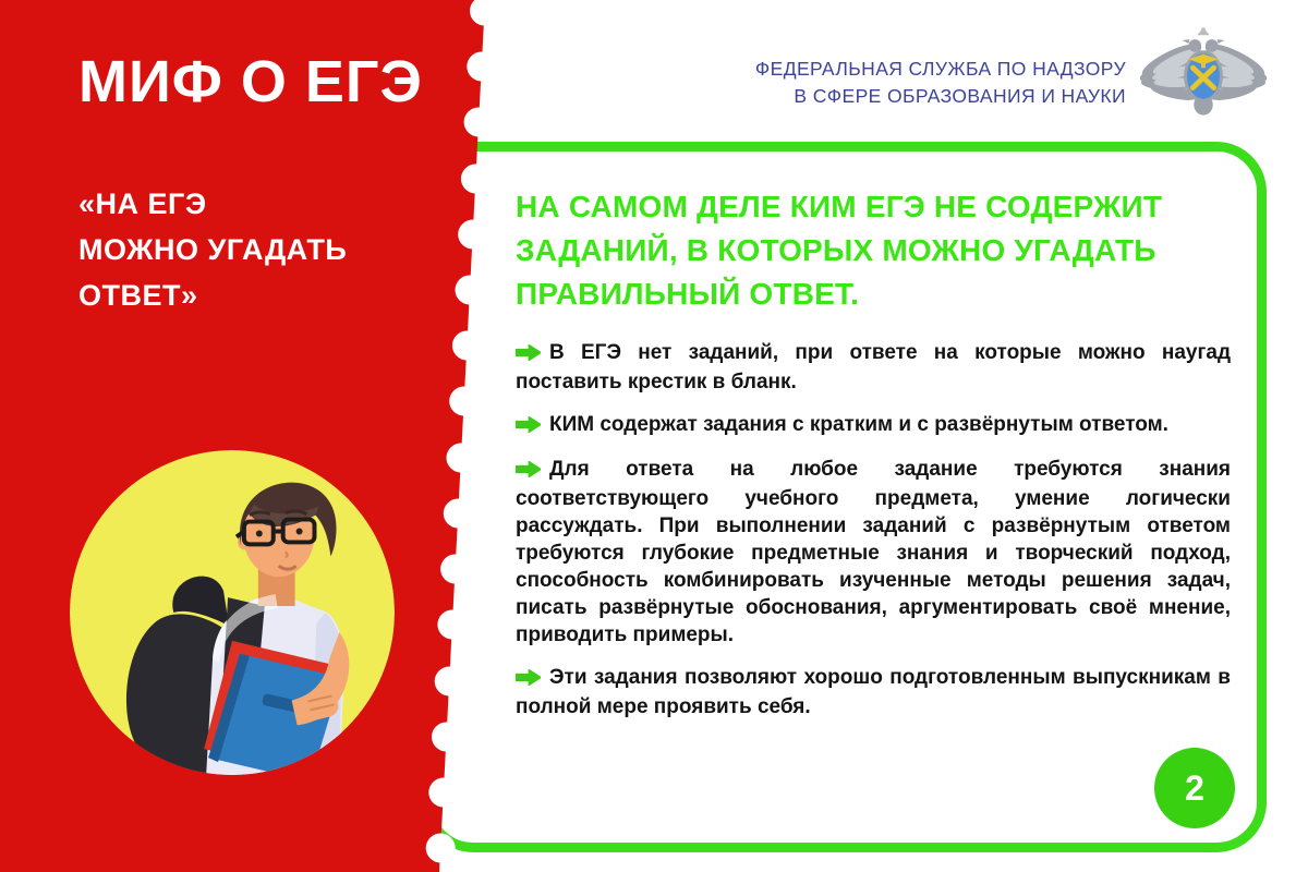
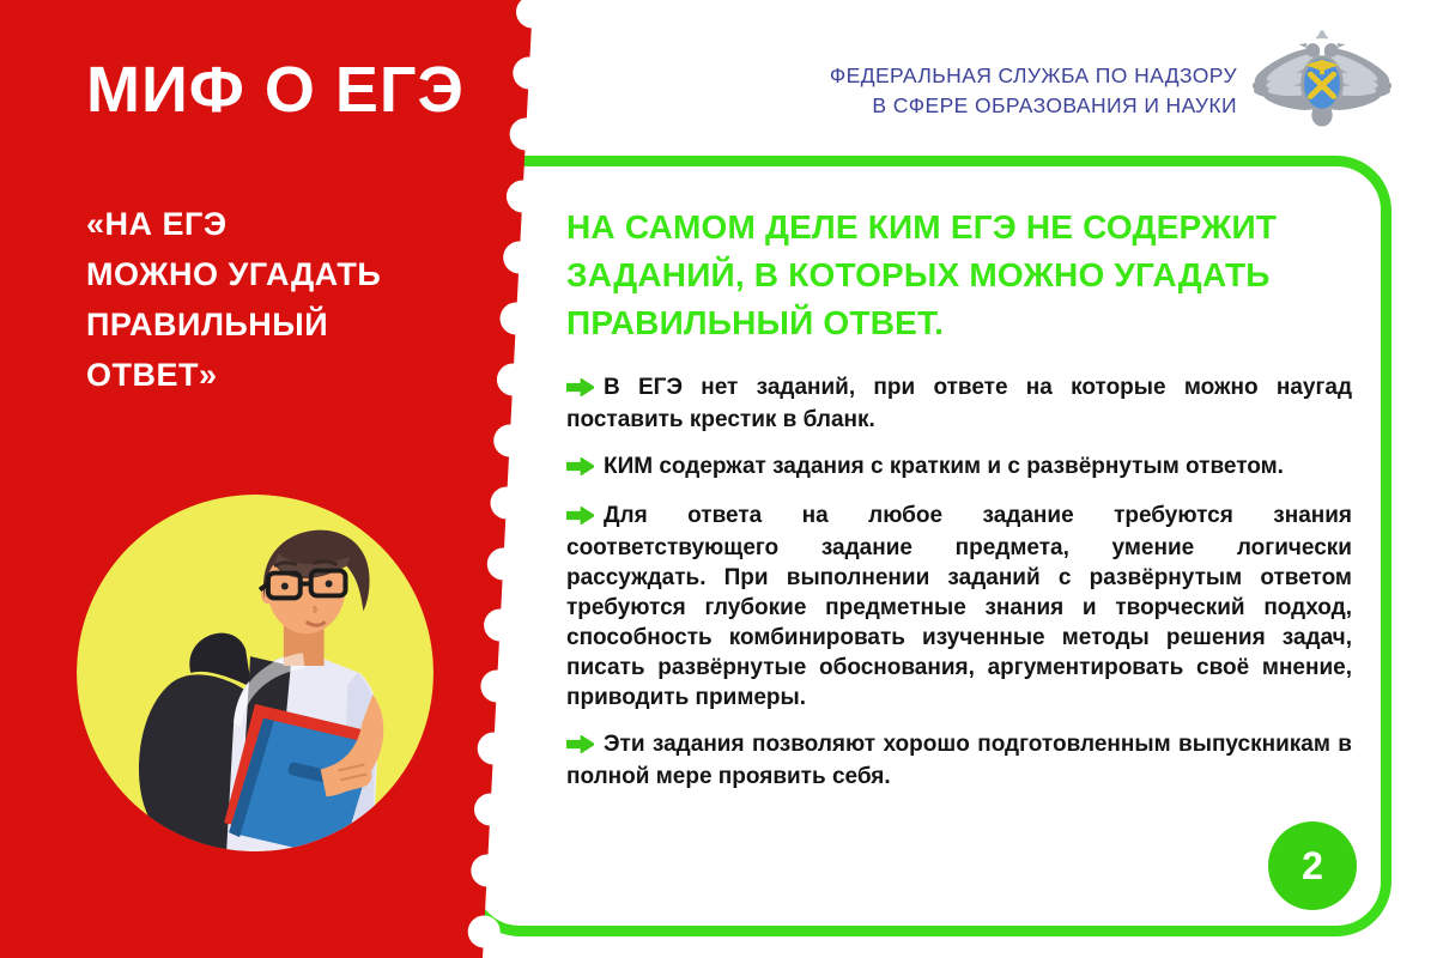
  НА САМОМ ДЕЛЕ КИМ ЕГЭ НЕ СОДЕРЖИТ ЗАДАНИЙ, В КОТОРЫХ МОЖНО УГАДАТЬ ПРАВИЛЬНЫЙ ОТВЕТ.
  В ЕГЭ нет заданий, при ответе на которые можно наугад поставить крестик в бланк.
  КИМ содержат задания с кратким и с развёрнутым ответом.
- Для ответа на любое задание требуются знания соответствующего учебного предмета, умение логически рассуждать. При выполнении заданий с развёрнутым ответом требуются глубокие предметные знания и творческий подход, способность комбинировать изученные методы решения задач, писать развёрнутые обоснования, аргументировать своё мнение, приводить примеры.
+ Для ответа на любое задание требуются знания соответствующего задание предмета, умение логически рассуждать. При выполнении заданий с развёрнутым ответом требуются глубокие предметные знания и творческий подход, способность комбинировать изученные методы решения задач, писать развёрнутые обоснования, аргументировать своё мнение, приводить примеры.
  Эти задания позволяют хорошо подготовленным выпускникам в полной мере проявить себя.
  2
  ФЕДЕРАЛЬНАЯ СЛУЖБА ПО НАДЗОРУ
  В СФЕРЕ ОБРАЗОВАНИЯ И НАУКИ
  МИФ О ЕГЭ
  «НА ЕГЭ
  МОЖНО УГАДАТЬ
+ ПРАВИЛЬНЫЙ
  ОТВЕТ»
